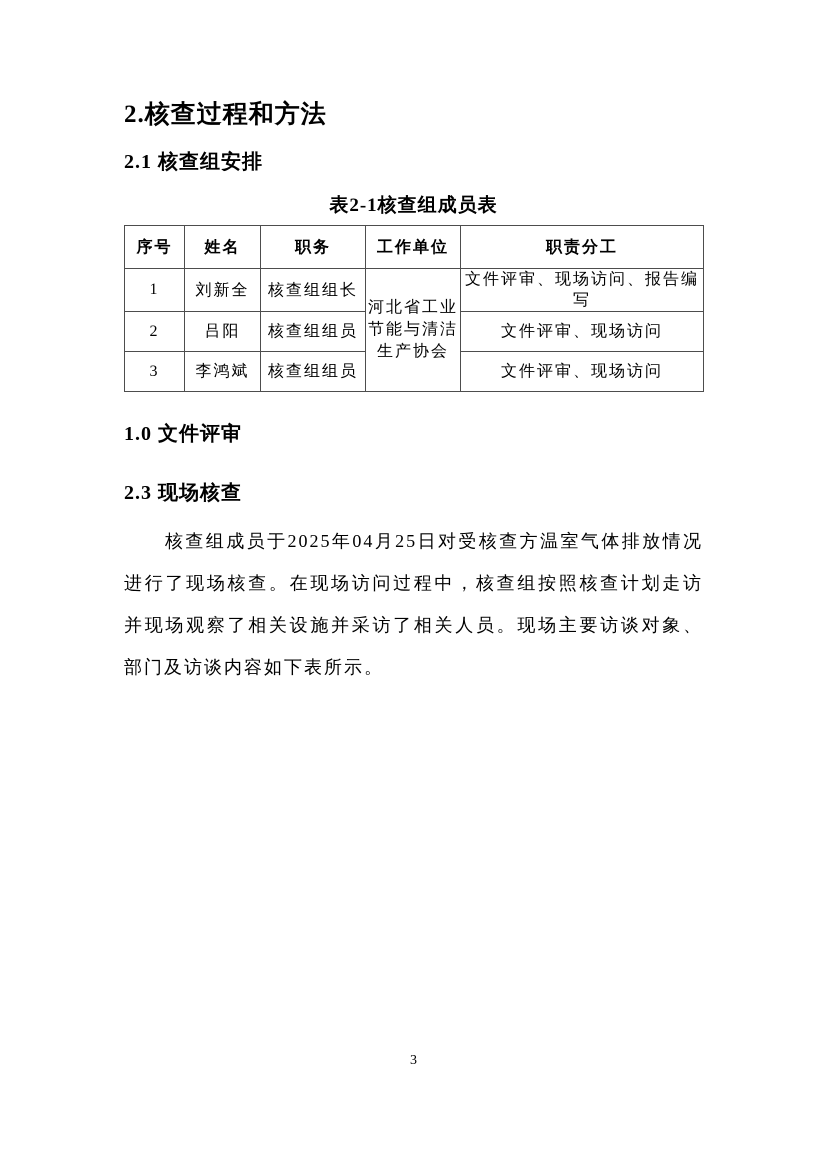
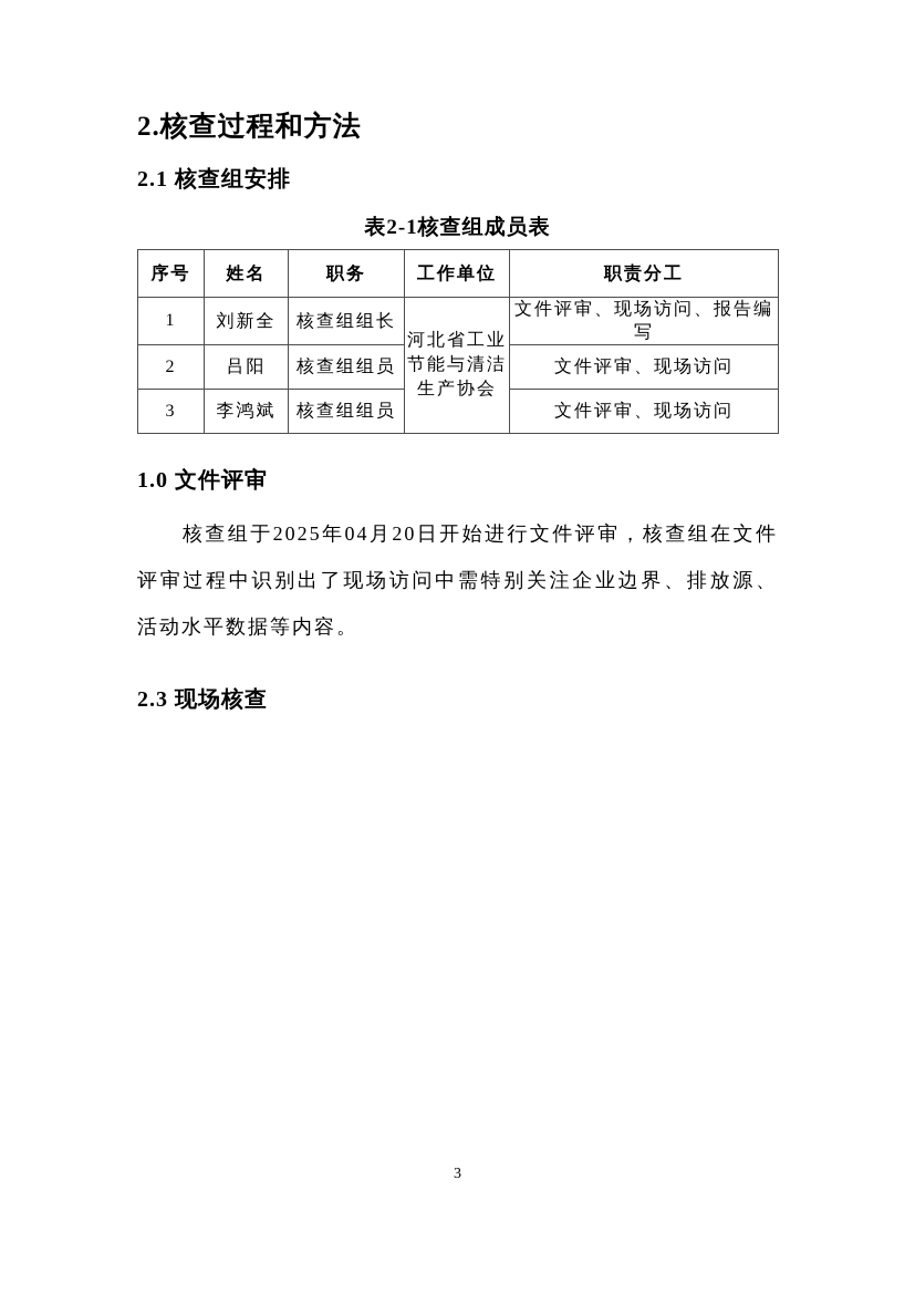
  2.核查过程和方法
  2.1 核查组安排
  表2-1核查组成员表
  序号	姓名	职务	工作单位	职责分工
  1	刘新全	核查组组长	河北省工业节能与清洁生产协会	文件评审、现场访问、报告编写
  2	吕阳	核查组组员	文件评审、现场访问
  3	李鸿斌	核查组组员	文件评审、现场访问
  1.0 文件评审
+ 核查组于2025年04月20日开始进行文件评审，核查组在文件评审过程中识别出了现场访问中需特别关注企业边界、排放源、活动水平数据等内容。
  2.3 现场核查
- 核查组成员于2025年04月25日对受核查方温室气体排放情况进行了现场核查。在现场访问过程中，核查组按照核查计划走访并现场观察了相关设施并采访了相关人员。现场主要访谈对象、部门及访谈内容如下表所示。
  3
